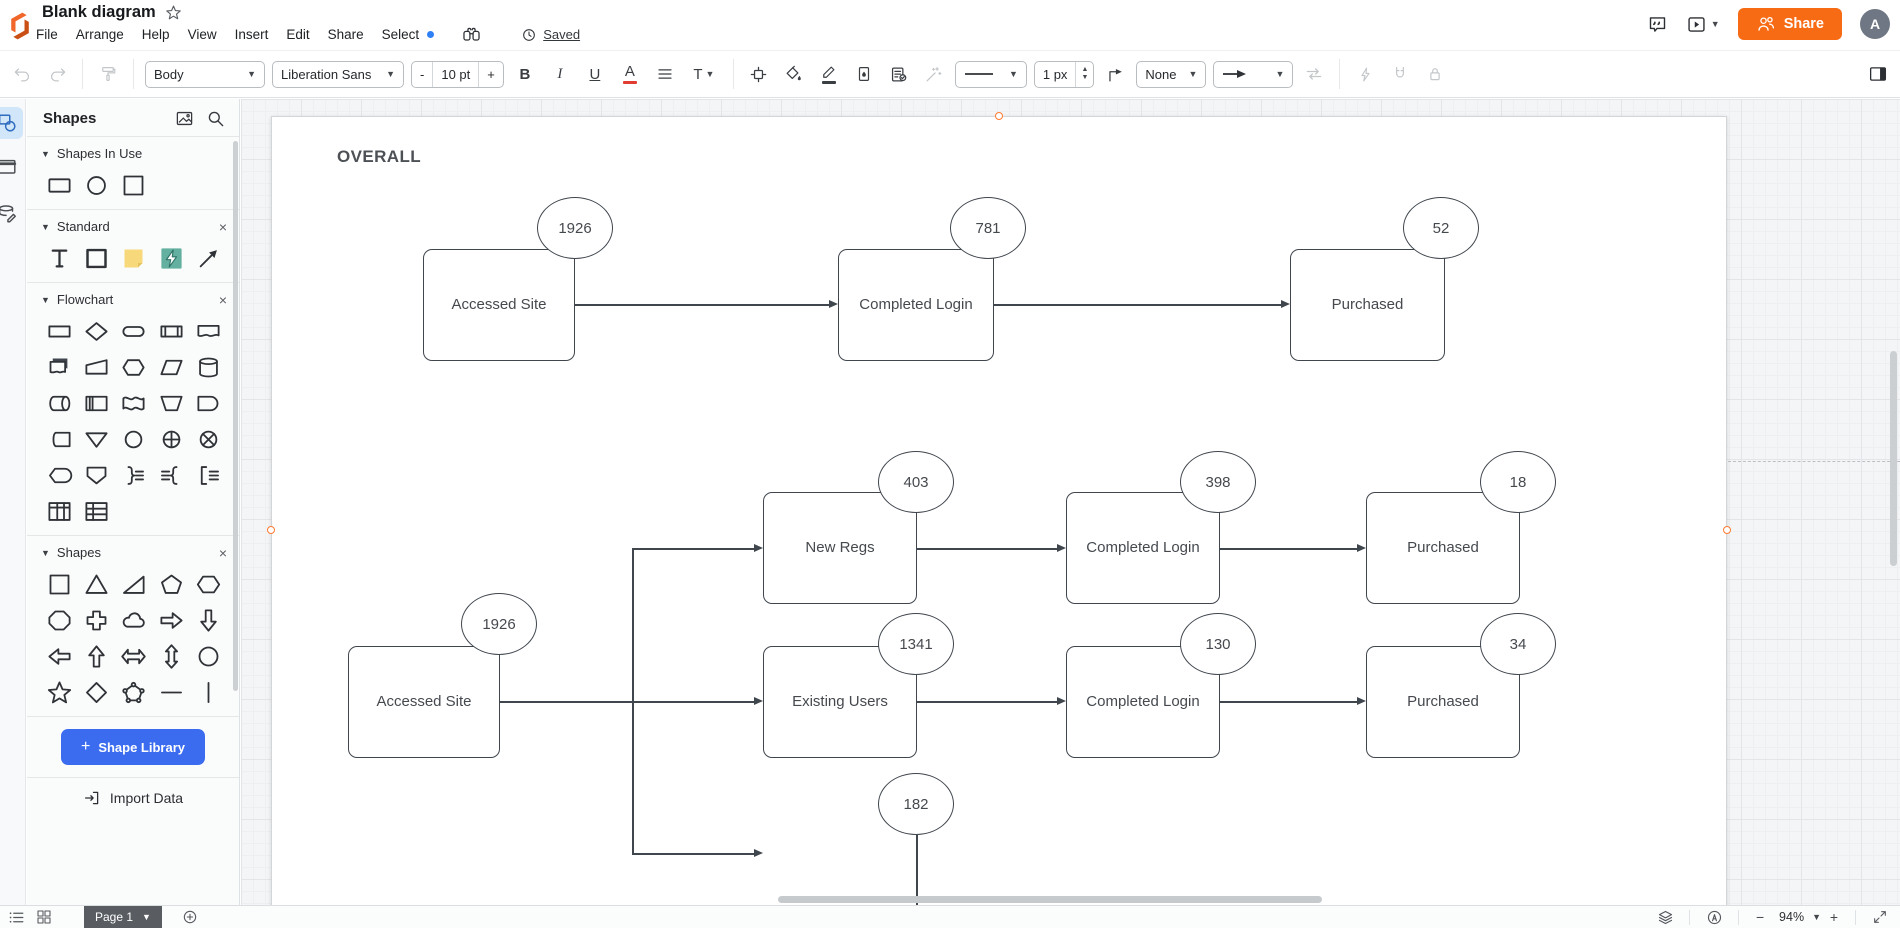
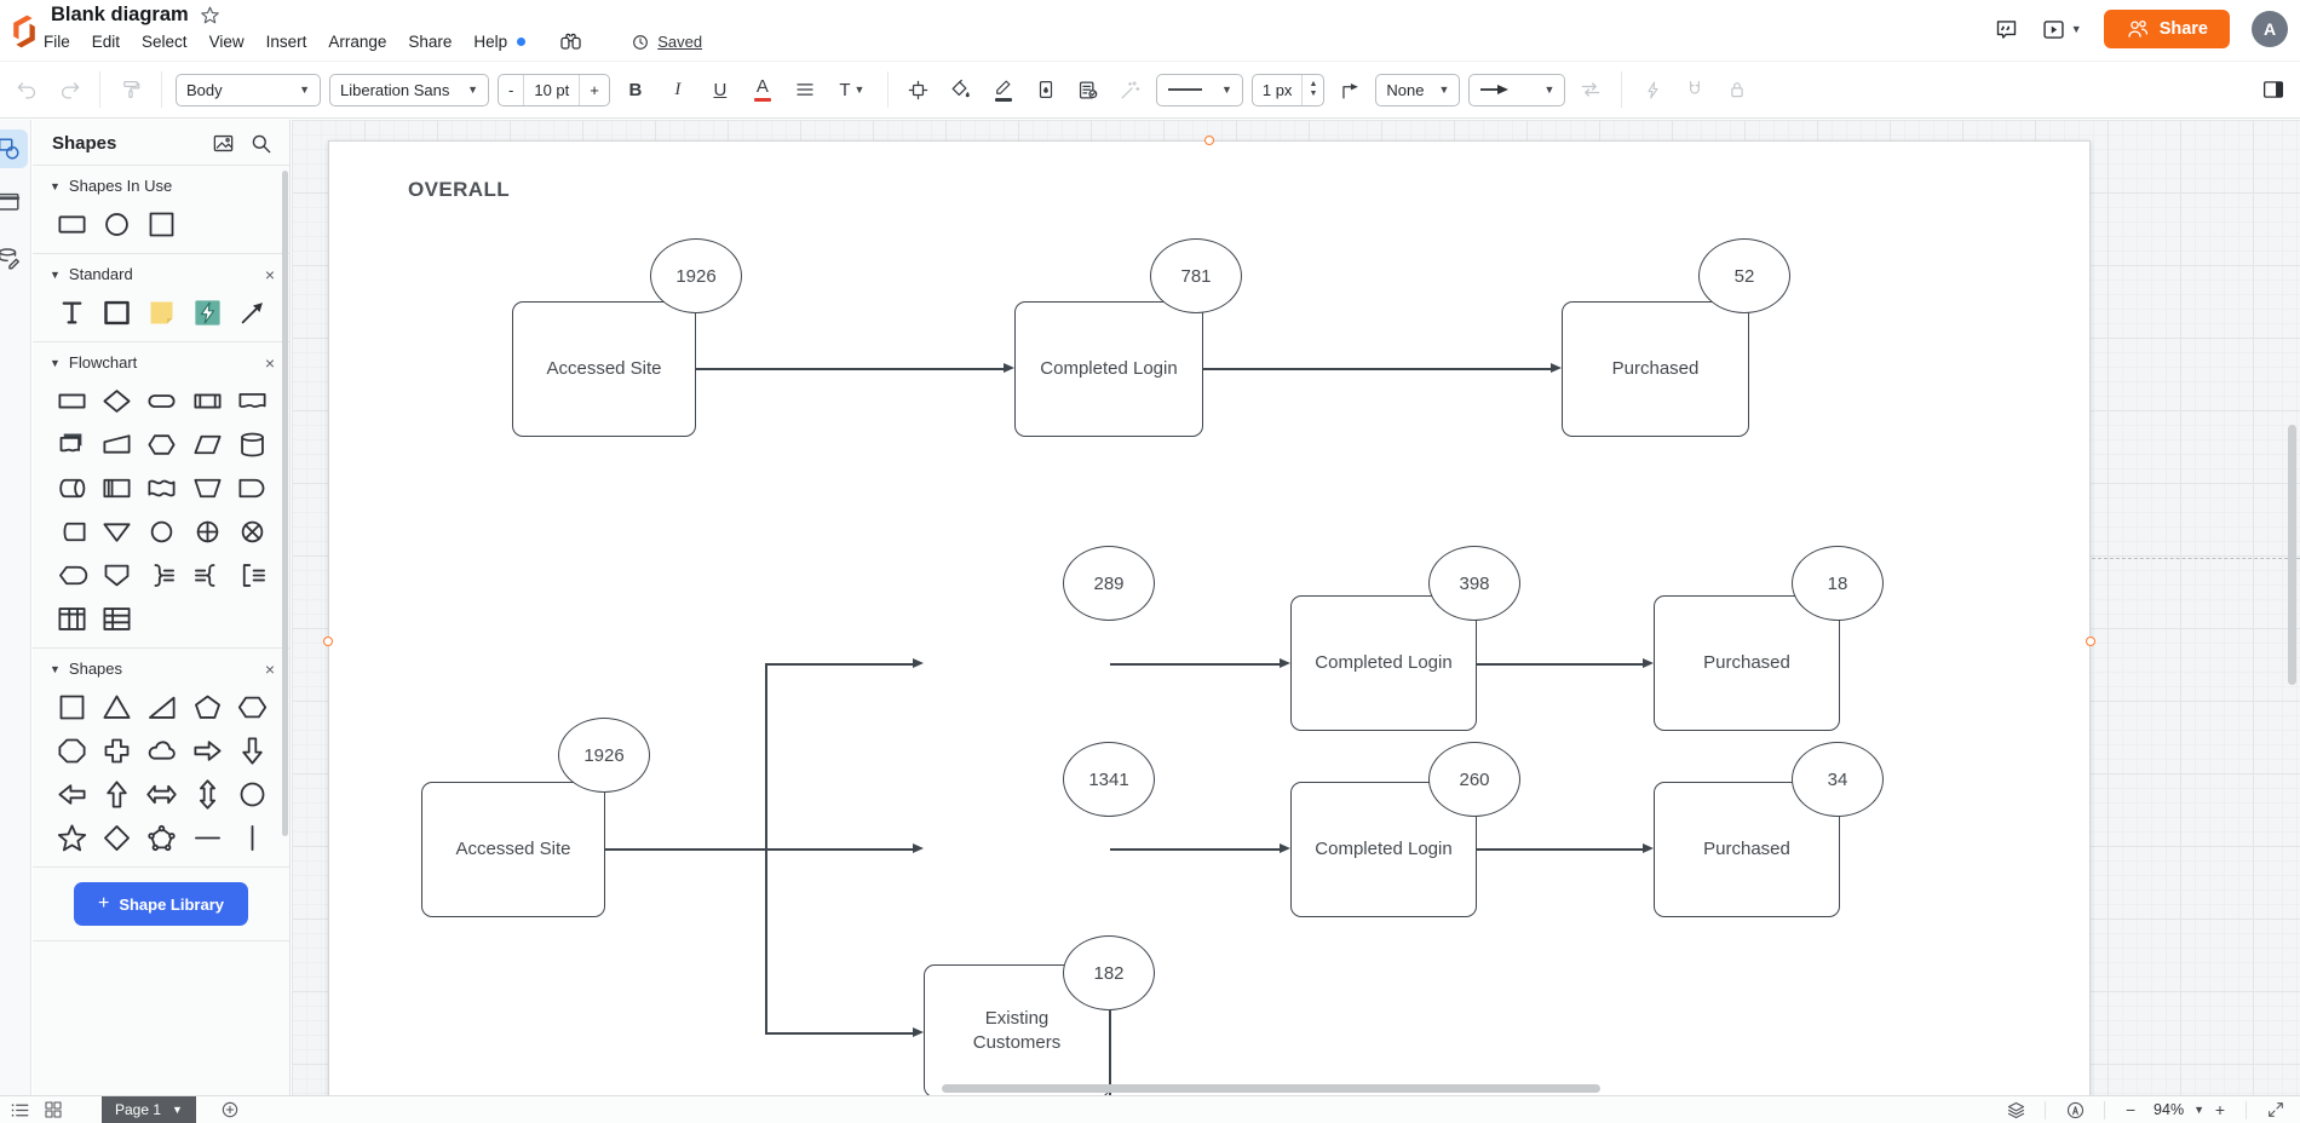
  Blank diagram
  File
- Arrange
+ Edit
- Help
+ Select
  View
  Insert
- Edit
+ Arrange
  Share
- Select
+ Help
  Saved
  ▼
  Share
  A
  Body
  ▼
  Liberation Sans
  ▼
  -
  10 pt
  +
  B
  I
  U
  A
  T
  ▼
  ▼
  1 px
  None
  ▼
  ▼
  Shapes
  ▼
  Shapes In Use
  ▼
  Standard
  ×
  ▼
  Flowchart
  ×
  ▼
  Shapes
  ×
  +
  Shape Library
- Import Data
  OVERALL
  Accessed Site
  1926
  Completed Login
  781
  Purchased
  52
  Accessed Site
  1926
- New Regs
- 403
+ 289
- Existing Users
  1341
+ Existing Customers
  182
  Completed Login
  398
  Purchased
  18
  Completed Login
- 130
+ 260
  Purchased
  34
  Page 1
  ▼
  −
  94%
  ▼
  +
